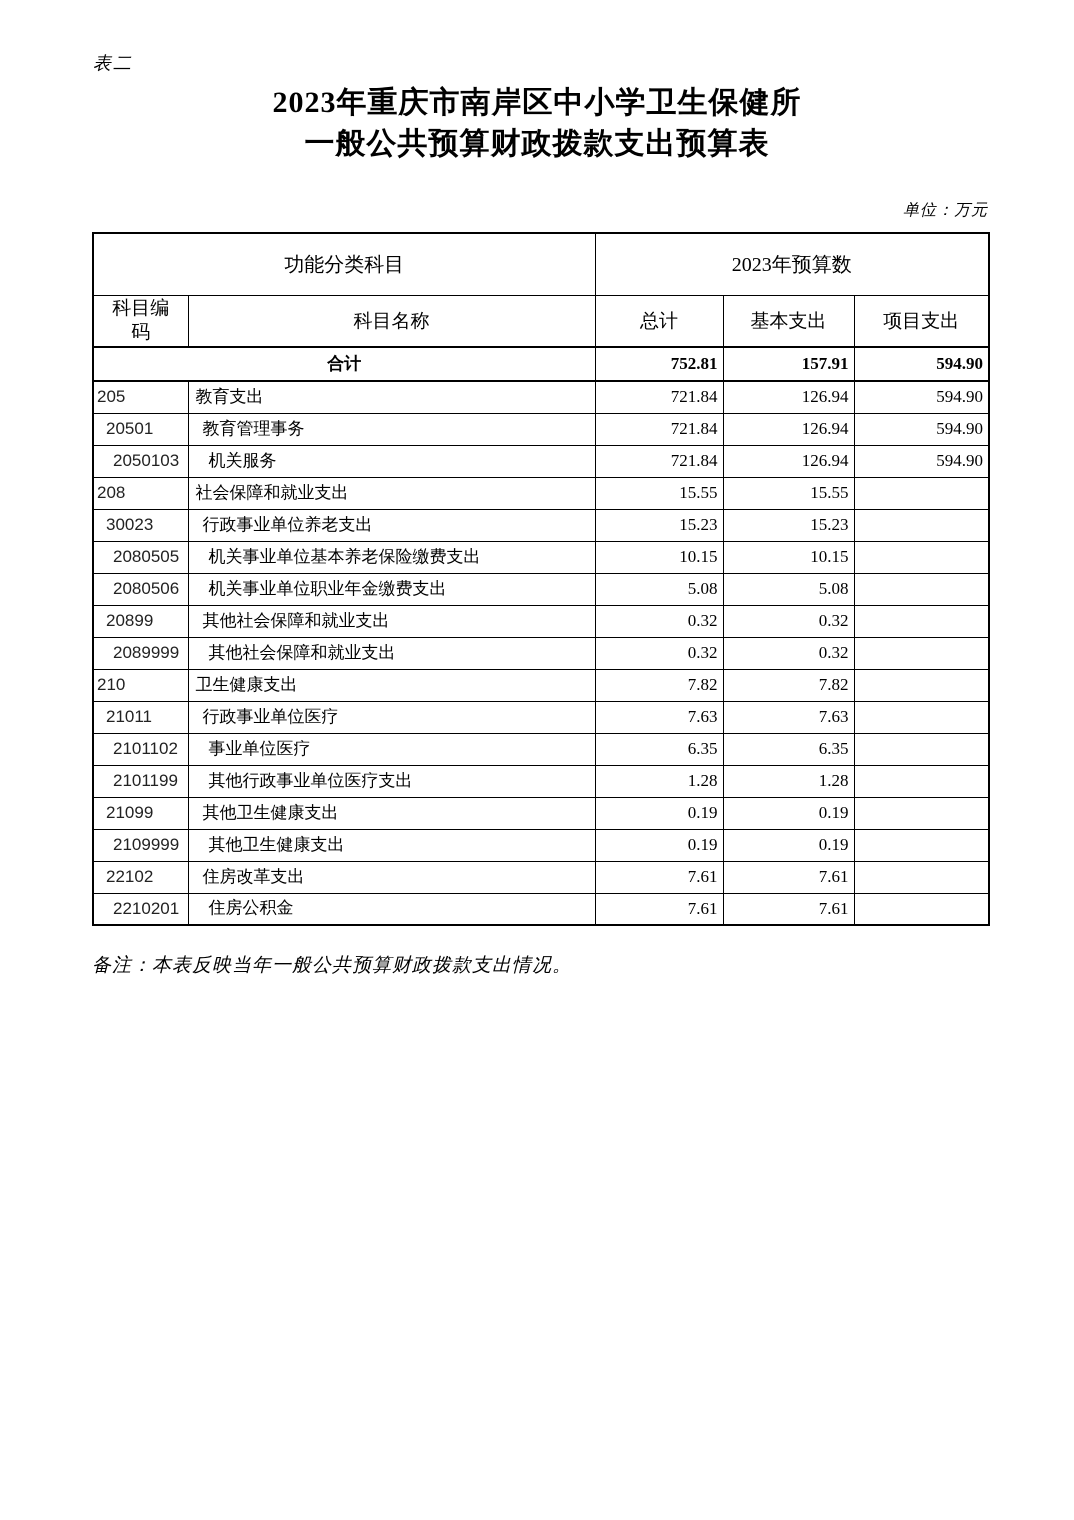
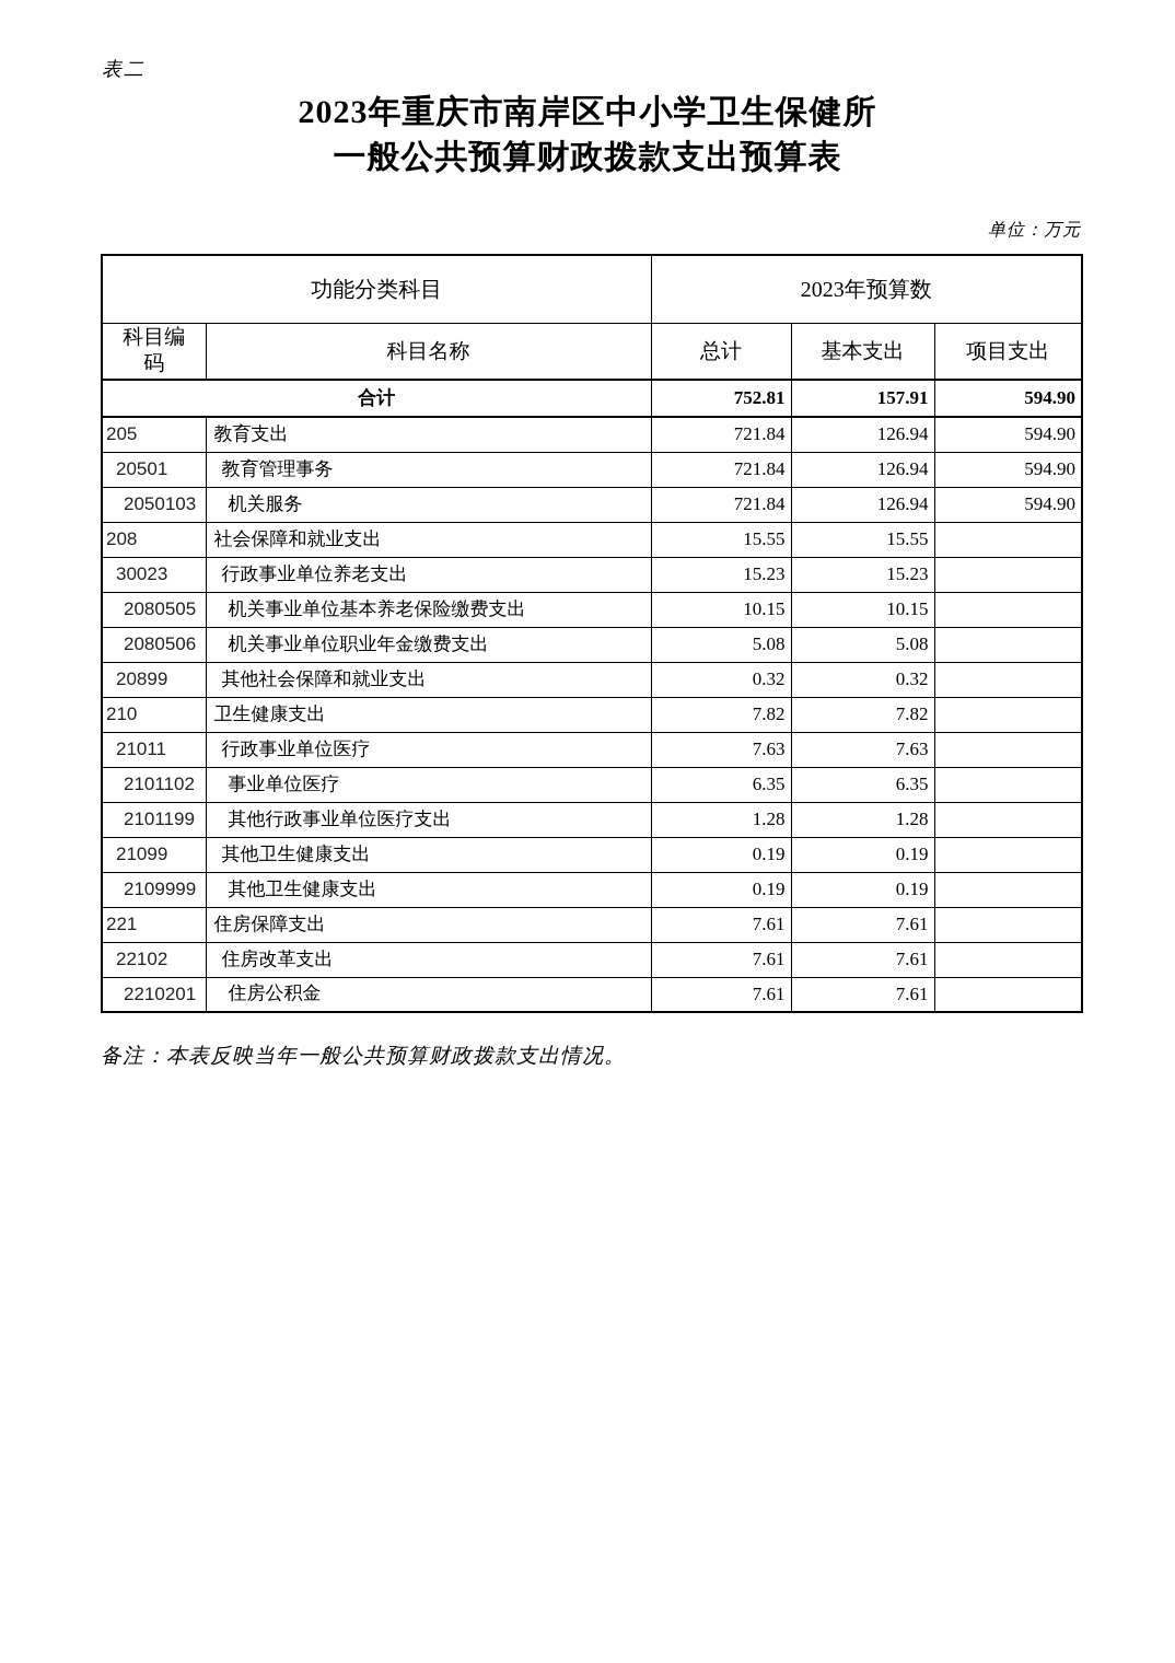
  表二
  2023年重庆市南岸区中小学卫生保健所
  一般公共预算财政拨款支出预算表
  单位：万元
  功能分类科目	2023年预算数
  科目编码	科目名称	总计	基本支出	项目支出
  合计	752.81	157.91	594.90
  205	教育支出	721.84	126.94	594.90
  20501	教育管理事务	721.84	126.94	594.90
  2050103	机关服务	721.84	126.94	594.90
  208	社会保障和就业支出	15.55	15.55
  30023	行政事业单位养老支出	15.23	15.23
  2080505	机关事业单位基本养老保险缴费支出	10.15	10.15
  2080506	机关事业单位职业年金缴费支出	5.08	5.08
  20899	其他社会保障和就业支出	0.32	0.32
- 2089999	其他社会保障和就业支出	0.32	0.32
  210	卫生健康支出	7.82	7.82
  21011	行政事业单位医疗	7.63	7.63
  2101102	事业单位医疗	6.35	6.35
  2101199	其他行政事业单位医疗支出	1.28	1.28
  21099	其他卫生健康支出	0.19	0.19
  2109999	其他卫生健康支出	0.19	0.19
+ 221	住房保障支出	7.61	7.61
  22102	住房改革支出	7.61	7.61
  2210201	住房公积金	7.61	7.61
  备注：本表反映当年一般公共预算财政拨款支出情况。
